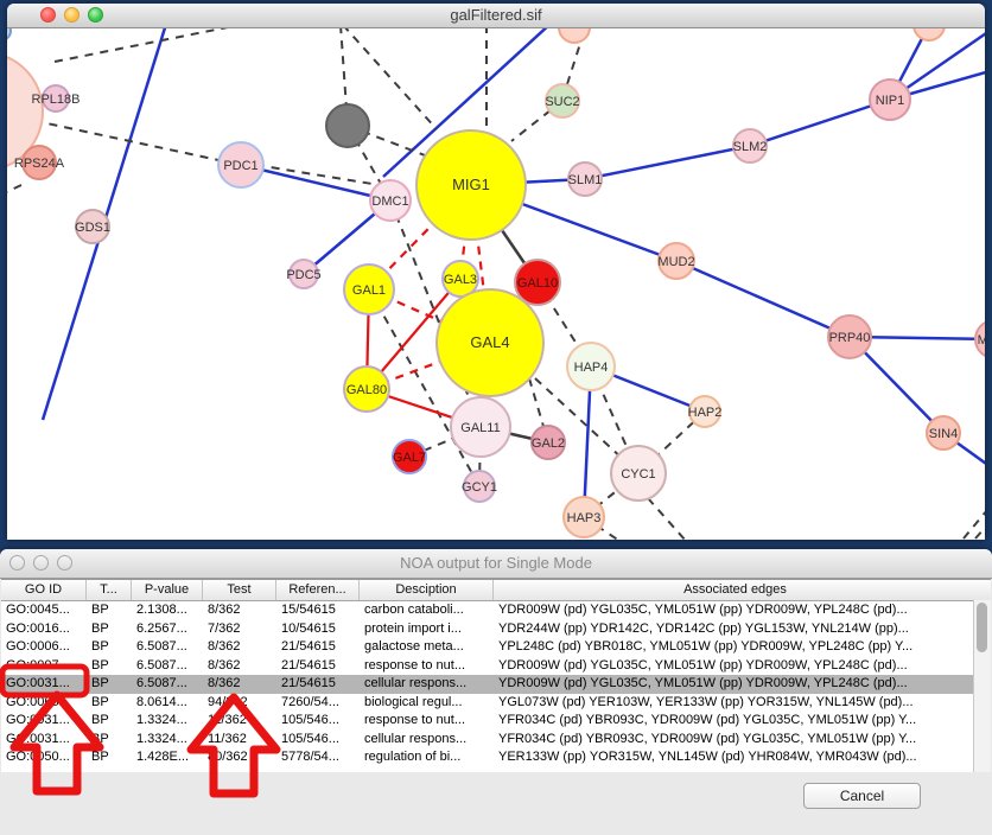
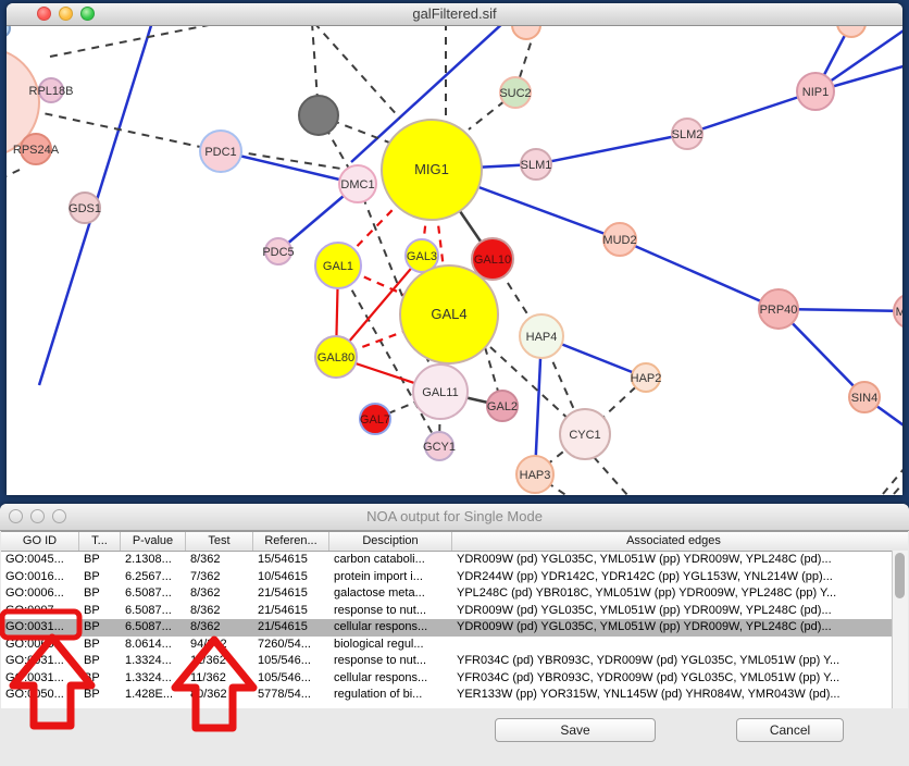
  galFiltered.sif
  RPL18B
  RPS24A
  GDS1
  PDC1
  PDC5
  MIG1
  SUC2
  SLM1
  DMC1
  SLM2
  NIP1
  MUD2
  GAL1
  GAL3
  GAL10
  GAL4
  GAL80
  HAP4
  GAL11
  GAL2
  GAL7
  GCY1
  HAP2
  CYC1
  HAP3
  PRP40
  SIN4
  NOA output for Single Mode
  GO ID
  T...
  P-value
  Test
  Referen...
  Desciption
  Associated edges
  GO:0045...
  BP
  2.1308...
  8/362
  15/54615
  carbon cataboli...
  YDR009W (pd) YGL035C, YML051W (pp) YDR009W, YPL248C (pd)...
  GO:0016...
  BP
  6.2567...
  7/362
  10/54615
  protein import i...
  YDR244W (pp) YDR142C, YDR142C (pp) YGL153W, YNL214W (pp)...
  GO:0006...
  BP
  6.5087...
  8/362
  21/54615
  galactose meta...
  YPL248C (pd) YBR018C, YML051W (pp) YDR009W, YPL248C (pp) Y...
  BP
  6.5087...
  8/362
  21/54615
  response to nut...
  YDR009W (pd) YGL035C, YML051W (pp) YDR009W, YPL248C (pd)...
  GO:0031...
  BP
  6.5087...
  8/362
  21/54615
  cellular respons...
  YDR009W (pd) YGL035C, YML051W (pp) YDR009W, YPL248C (pd)...
  BP
  8.0614...
  7260/54...
  biological regul...
- YGL073W (pd) YER103W, YER133W (pp) YOR315W, YNL145W (pd)...
  GO:31...
  BP
  1.3324...
  105/546...
  response to nut...
  YFR034C (pd) YBR093C, YDR009W (pd) YGL035C, YML051W (pp) Y...
  G:0031...
  1.3324...
  11/362
  105/546...
  cellular respons...
  YFR034C (pd) YBR093C, YDR009W (pd) YGL035C, YML051W (pp) Y...
  GO:50...
  BP
  1.428E...
  0/362
  5778/54...
  regulation of bi...
  YER133W (pp) YOR315W, YNL145W (pd) YHR084W, YMR043W (pd)...
+ Save
  Cancel
